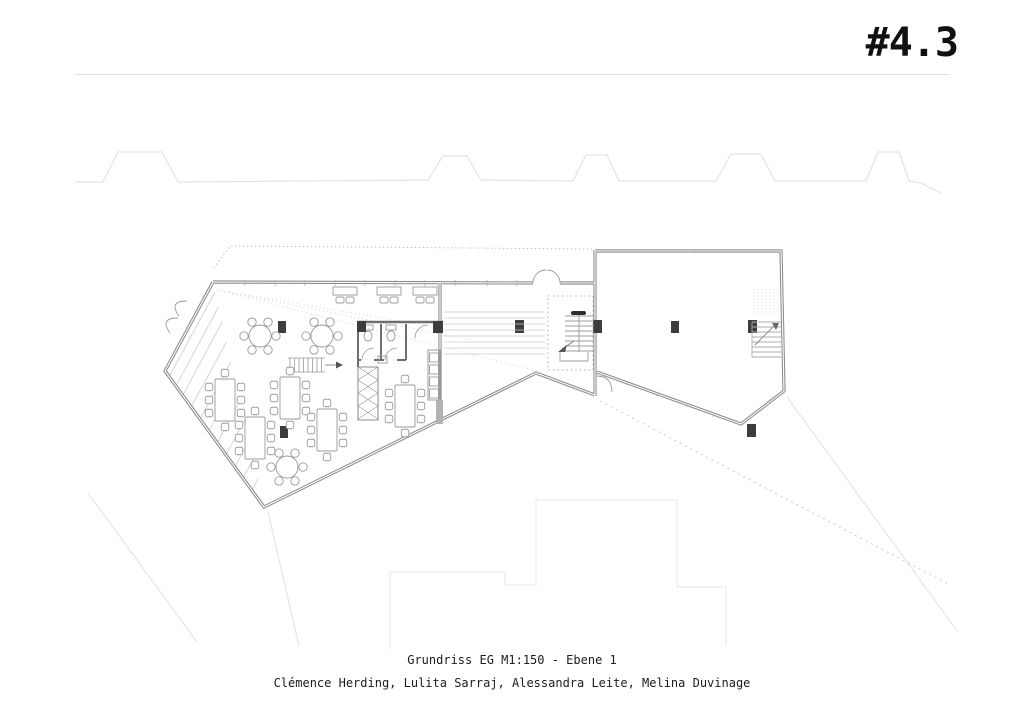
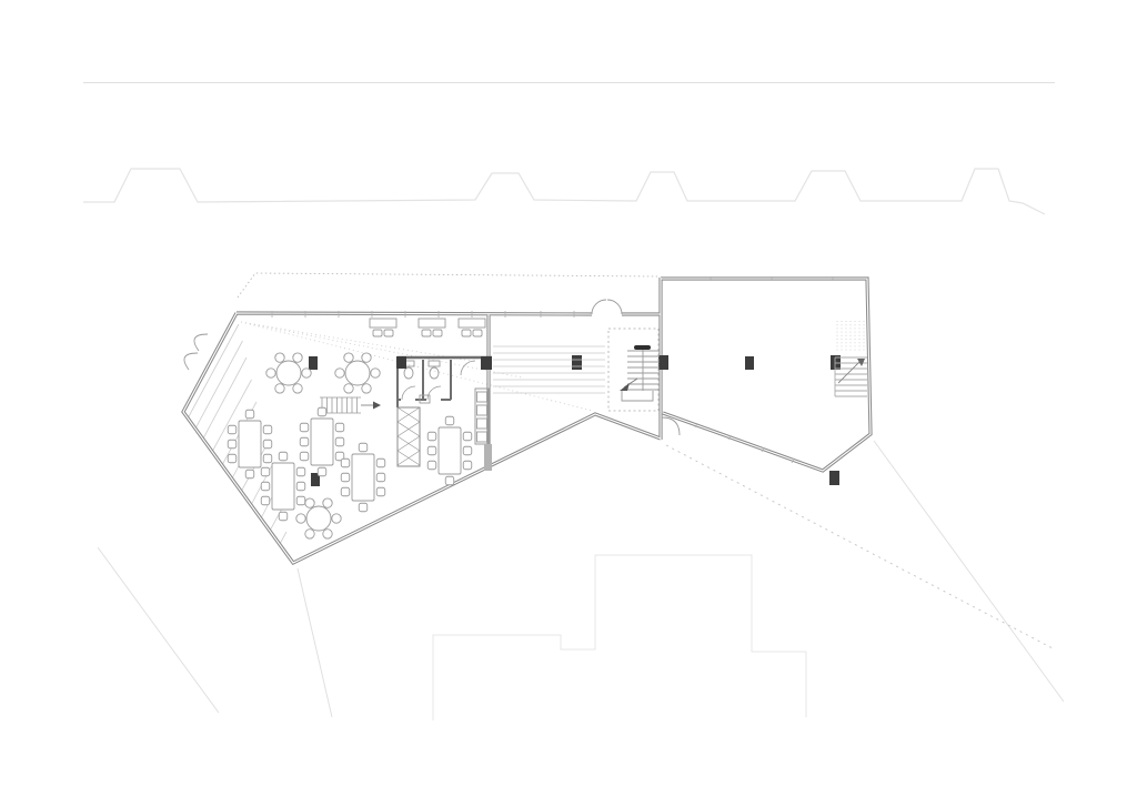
- #4.3
- Grundriss EG M1:150 - Ebene 1
- Clémence Herding, Lulita Sarraj, Alessandra Leite, Melina Duvinage
